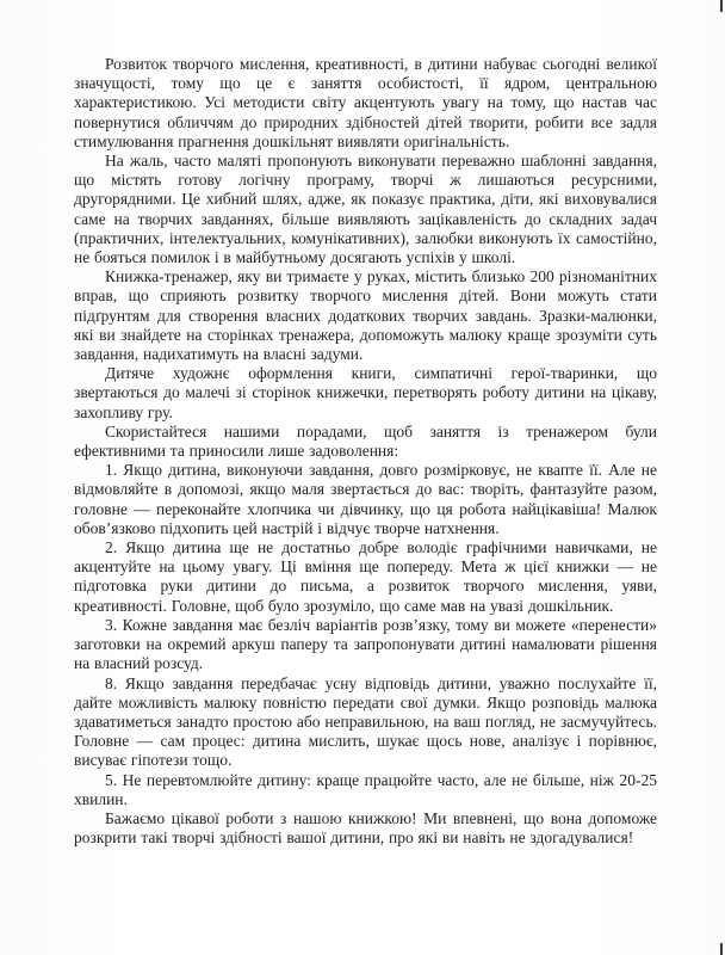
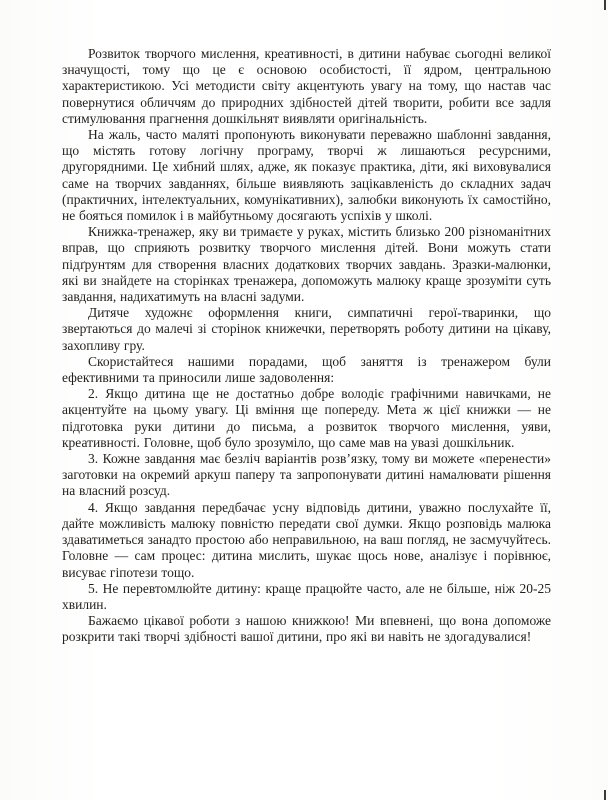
- Розвиток творчого мислення, креативності, в дитини набуває сьогодні великої значущості, тому що це є заняття особистості, її ядром, центральною характеристикою. Усі методисти світу акцентують увагу на тому, що настав час повернутися обличчям до природних здібностей дітей творити, робити все задля стимулювання прагнення дошкільнят виявляти оригінальність.
+ Розвиток творчого мислення, креативності, в дитини набуває сьогодні великої значущості, тому що це є основою особистості, її ядром, центральною характеристикою. Усі методисти світу акцентують увагу на тому, що настав час повернутися обличчям до природних здібностей дітей творити, робити все задля стимулювання прагнення дошкільнят виявляти оригінальність.
  На жаль, часто маляті пропонують виконувати переважно шаблонні завдання, що містять готову логічну програму, творчі ж лишаються ресурсними, другорядними. Це хибний шлях, адже, як показує практика, діти, які виховувалися саме на творчих завданнях, більше виявляють зацікавленість до складних задач (практичних, інтелектуальних, комунікативних), залюбки виконують їх самостійно, не бояться помилок і в майбутньому досягають успіхів у школі.
  Книжка-тренажер, яку ви тримаєте у руках, містить близько 200 різноманітних вправ, що сприяють розвитку творчого мислення дітей. Вони можуть стати підґрунтям для створення власних додаткових творчих завдань. Зразки-малюнки, які ви знайдете на сторінках тренажера, допоможуть малюку краще зрозуміти суть завдання, надихатимуть на власні задуми.
  Дитяче художнє оформлення книги, симпатичні герої-тваринки, що звертаються до малечі зі сторінок книжечки, перетворять роботу дитини на цікаву, захопливу гру.
  Скористайтеся нашими порадами, щоб заняття із тренажером були ефективними та приносили лише задоволення:
- 1. Якщо дитина, виконуючи завдання, довго розмірковує, не квапте її. Але не відмовляйте в допомозі, якщо маля звертається до вас: творіть, фантазуйте разом, головне — переконайте хлопчика чи дівчинку, що ця робота найцікавіша! Малюк обов’язково підхопить цей настрій і відчує творче натхнення.
  2. Якщо дитина ще не достатньо добре володіє графічними навичками, не акцентуйте на цьому увагу. Ці вміння ще попереду. Мета ж цієї книжки — не підготовка руки дитини до письма, а розвиток творчого мислення, уяви, креативності. Головне, щоб було зрозуміло, що саме мав на увазі дошкільник.
  3. Кожне завдання має безліч варіантів розв’язку, тому ви можете «перенести» заготовки на окремий аркуш паперу та запропонувати дитині намалювати рішення на власний розсуд.
- 8. Якщо завдання передбачає усну відповідь дитини, уважно послухайте її, дайте можливість малюку повністю передати свої думки. Якщо розповідь малюка здаватиметься занадто простою або неправильною, на ваш погляд, не засмучуйтесь. Головне — сам процес: дитина мислить, шукає щось нове, аналізує і порівнює, висуває гіпотези тощо.
+ 4. Якщо завдання передбачає усну відповідь дитини, уважно послухайте її, дайте можливість малюку повністю передати свої думки. Якщо розповідь малюка здаватиметься занадто простою або неправильною, на ваш погляд, не засмучуйтесь. Головне — сам процес: дитина мислить, шукає щось нове, аналізує і порівнює, висуває гіпотези тощо.
  5. Не перевтомлюйте дитину: краще працюйте часто, але не більше, ніж 20-25 хвилин.
  Бажаємо цікавої роботи з нашою книжкою! Ми впевнені, що вона допоможе розкрити такі творчі здібності вашої дитини, про які ви навіть не здогадувалися!
